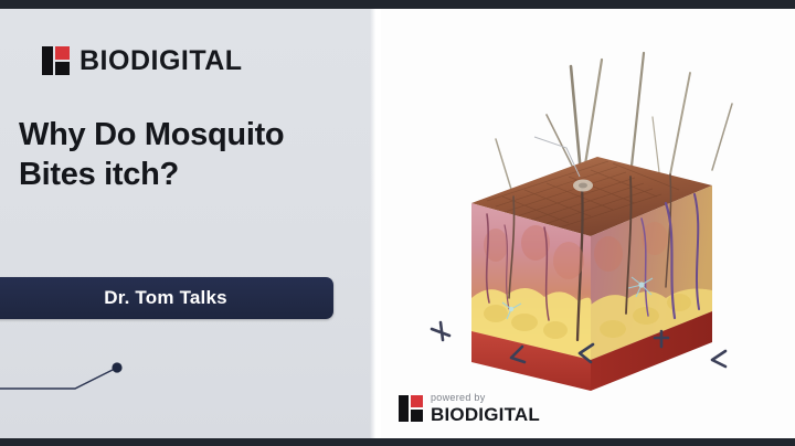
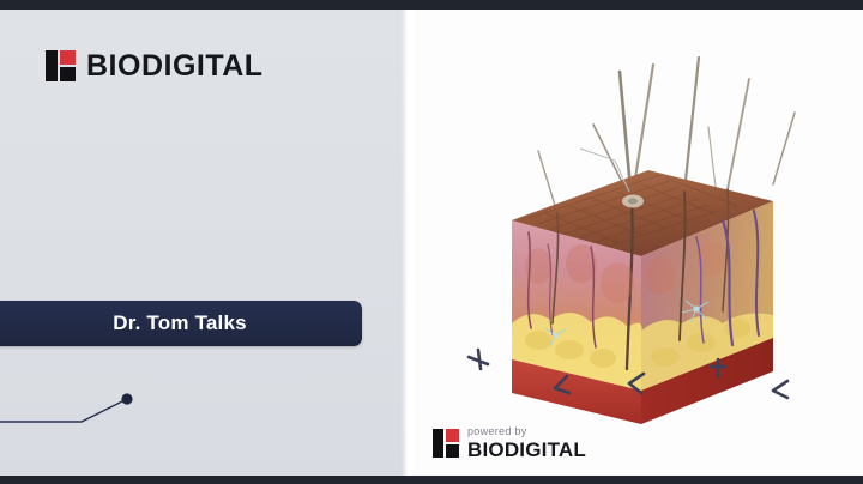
  BIODIGITAL
- Why Do Mosquito Bites itch?
  Dr. Tom Talks
  powered by
  BIODIGITAL
